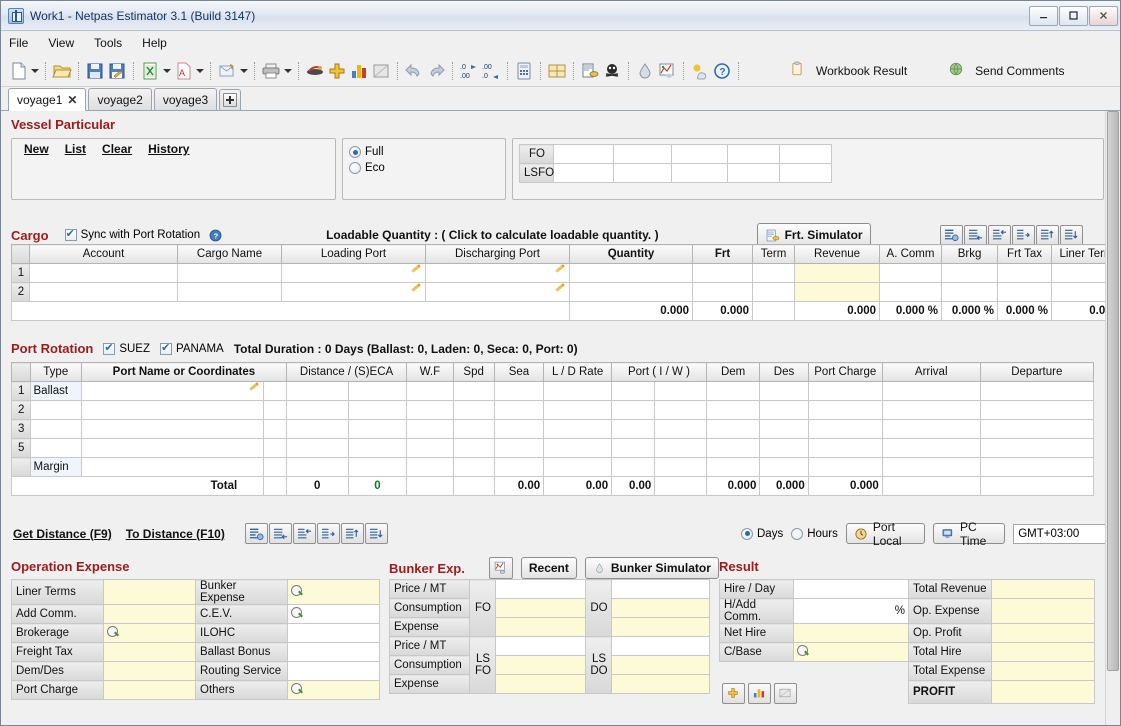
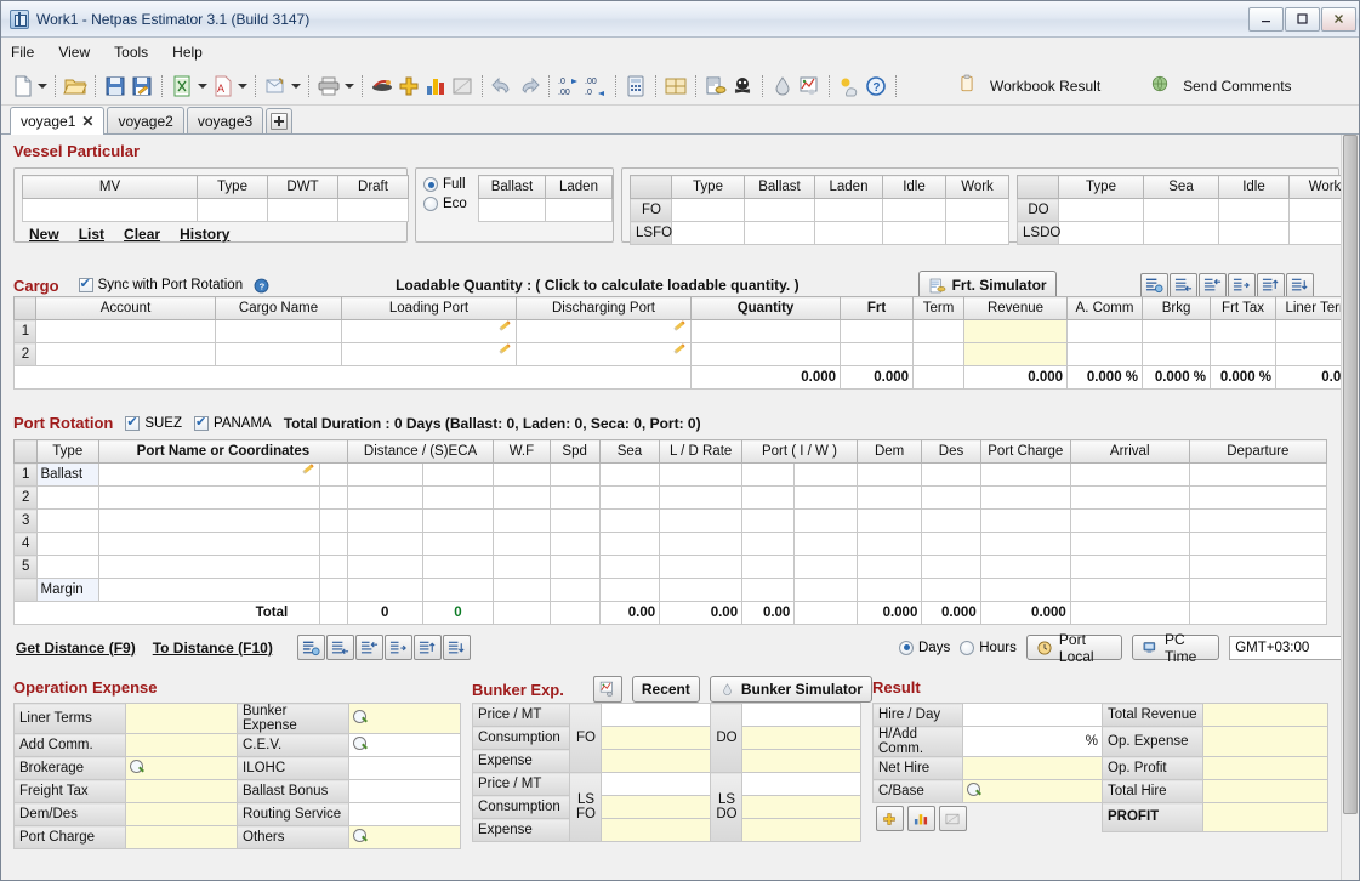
  Work1 - Netpas Estimator 3.1 (Build 3147)
  File
  View
  Tools
  Help
  A
  ?
  Workbook Result
  Send Comments
  voyage1
  ✕
  voyage2
  voyage3
  Vessel Particular
+ MV	Type	DWT	Draft
  New
  List
  Clear
  History
  Full
  Eco
+ Ballast	Laden
+ 	Type	Ballast	Laden	Idle	Work
  FO
  LSFO
+ 	Type	Sea	Idle	Work
+ DO
+ LSDO
  Cargo
  Sync with Port Rotation
  ?
  Loadable Quantity : ( Click to calculate loadable quantity. )
  Frt. Simulator
  	Account	Cargo Name	Loading Port	Discharging Port	Quantity	Frt	Term	Revenue	A. Comm	Brkg	Frt Tax	Liner Ter
  1
  2
  	0.000	0.000		0.000	0.000 %	0.000 %	0.000 %	0.0
  Port Rotation
  SUEZ
  PANAMA
  Total Duration : 0 Days (Ballast: 0, Laden: 0, Seca: 0, Port: 0)
  	Type	Port Name or Coordinates	Distance / (S)ECA	W.F	Spd	Sea	L / D Rate	Port ( I / W )	Dem	Des	Port Charge	Arrival	Departure
  1	Ballast
  2
  3
+ 4
  5
  	Margin
  Total		0	0			0.00	0.00	0.00		0.000	0.000	0.000
  Get Distance (F9)
  To Distance (F10)
  Days
  Hours
  Port Local
  PC Time
  GMT+03:00
  Operation Expense
  Liner Terms		Bunker Expense
  Add Comm.		C.E.V.
  Brokerage		ILOHC
  Freight Tax		Ballast Bonus
  Dem/Des		Routing Service
  Port Charge		Others
  Bunker Exp.
  Recent
  Bunker Simulator
  Price / MT	FO		DO
  Consumption
  Expense
  Price / MT	LS FO		LS DO
  Consumption
  Expense
  Result
  Hire / Day		Total Revenue
  H/Add Comm.	%	Op. Expense
  Net Hire		Op. Profit
  C/Base		Total Hire
- 	Total Expense
  	PROFIT
